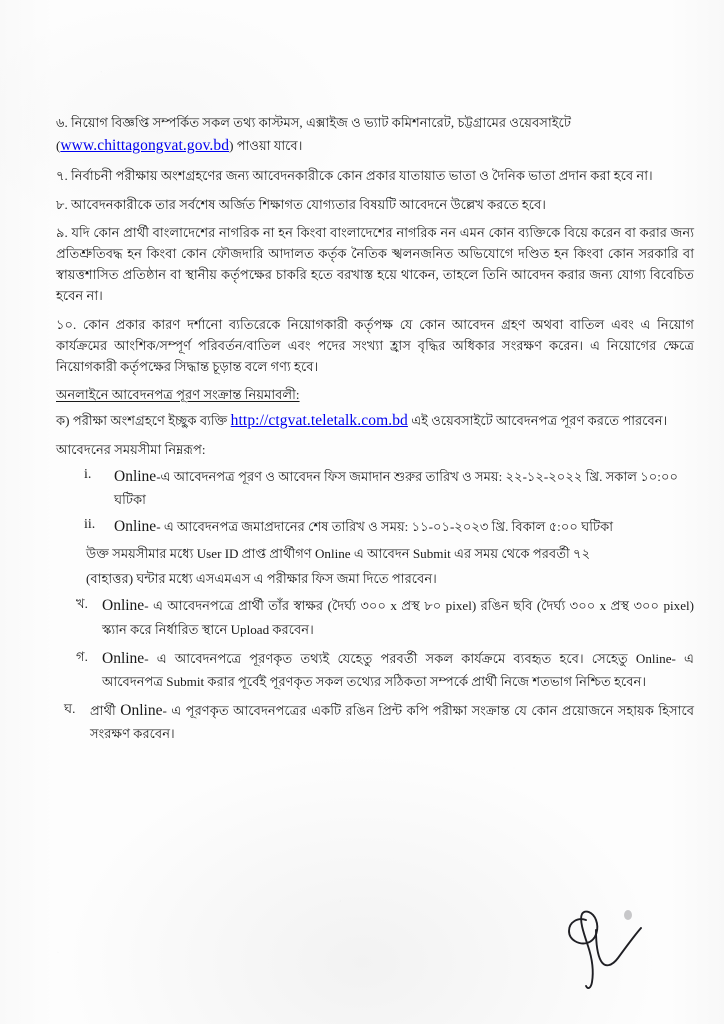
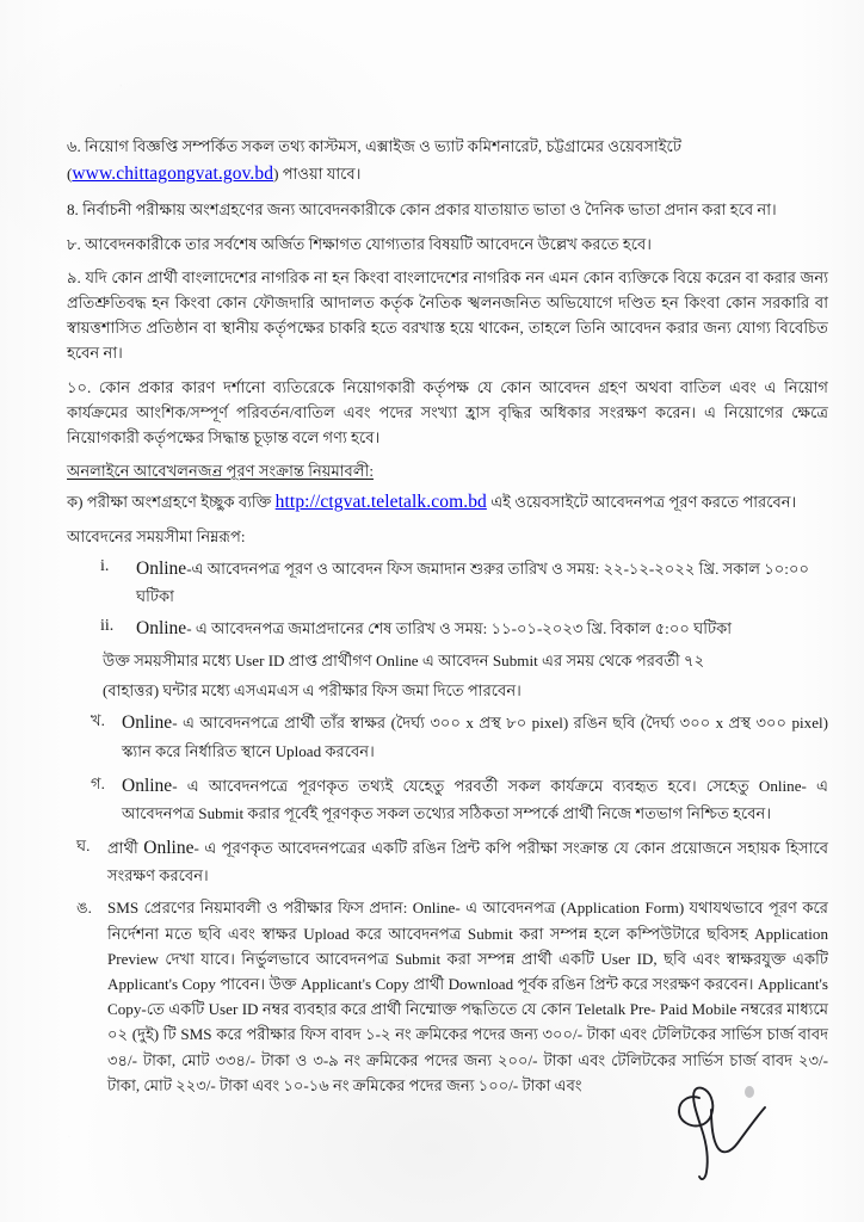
  ৬. নিয়োগ বিজ্ঞপ্তি সম্পর্কিত সকল তথ্য কাস্টমস, এক্সাইজ ও ভ্যাট কমিশনারেট, চট্টগ্রামের ওয়েবসাইটে
  (www.chittagongvat.gov.bd) পাওয়া যাবে।
- ৭. নির্বাচনী পরীক্ষায় অংশগ্রহণের জন্য আবেদনকারীকে কোন প্রকার যাতায়াত ভাতা ও দৈনিক ভাতা প্রদান করা হবে না।
+ 8. নির্বাচনী পরীক্ষায় অংশগ্রহণের জন্য আবেদনকারীকে কোন প্রকার যাতায়াত ভাতা ও দৈনিক ভাতা প্রদান করা হবে না।
  ৮. আবেদনকারীকে তার সর্বশেষ অর্জিত শিক্ষাগত যোগ্যতার বিষয়টি আবেদনে উল্লেখ করতে হবে।
  ৯. যদি কোন প্রার্থী বাংলাদেশের নাগরিক না হন কিংবা বাংলাদেশের নাগরিক নন এমন কোন ব্যক্তিকে বিয়ে করেন বা করার জন্য প্রতিশ্রুতিবদ্ধ হন কিংবা কোন ফৌজদারি আদালত কর্তৃক নৈতিক স্খলনজনিত অভিযোগে দণ্ডিত হন কিংবা কোন সরকারি বা স্বায়ত্তশাসিত প্রতিষ্ঠান বা স্থানীয় কর্তৃপক্ষের চাকরি হতে বরখাস্ত হয়ে থাকেন, তাহলে তিনি আবেদন করার জন্য যোগ্য বিবেচিত হবেন না।
  ১০. কোন প্রকার কারণ দর্শানো ব্যতিরেকে নিয়োগকারী কর্তৃপক্ষ যে কোন আবেদন গ্রহণ অথবা বাতিল এবং এ নিয়োগ কার্যক্রমের আংশিক/সম্পূর্ণ পরিবর্তন/বাতিল এবং পদের সংখ্যা হ্রাস বৃদ্ধির অধিকার সংরক্ষণ করেন। এ নিয়োগের ক্ষেত্রে নিয়োগকারী কর্তৃপক্ষের সিদ্ধান্ত চূড়ান্ত বলে গণ্য হবে।
- অনলাইনে আবেদনপত্র পূরণ সংক্রান্ত নিয়মাবলী:
+ অনলাইনে আবেখলনজন্র পূরণ সংক্রান্ত নিয়মাবলী:
  ক) পরীক্ষা অংশগ্রহণে ইচ্ছুক ব্যক্তি http://ctgvat.teletalk.com.bd এই ওয়েবসাইটে আবেদনপত্র পূরণ করতে পারবেন।
  আবেদনের সময়সীমা নিম্নরূপ:
  i.
  Online-এ আবেদনপত্র পূরণ ও আবেদন ফিস জমাদান শুরুর তারিখ ও সময়: ২২-১২-২০২২ খ্রি. সকাল ১০:০০ ঘটিকা
  ii.
  Online- এ আবেদনপত্র জমাপ্রদানের শেষ তারিখ ও সময়: ১১-০১-২০২৩ খ্রি. বিকাল ৫:০০ ঘটিকা
  উক্ত সময়সীমার মধ্যে User ID প্রাপ্ত প্রার্থীগণ Online এ আবেদন Submit এর সময় থেকে পরবর্তী ৭২
  (বাহাত্তর) ঘন্টার মধ্যে এসএমএস এ পরীক্ষার ফিস জমা দিতে পারবেন।
  খ.
  Online- এ আবেদনপত্রে প্রার্থী তাঁর স্বাক্ষর (দৈর্ঘ্য ৩০০ x প্রস্থ ৮০ pixel) রঙিন ছবি (দৈর্ঘ্য ৩০০ x প্রস্থ ৩০০ pixel) স্ক্যান করে নির্ধারিত স্থানে Upload করবেন।
  গ.
  Online- এ আবেদনপত্রে পূরণকৃত তথ্যই যেহেতু পরবর্তী সকল কার্যক্রমে ব্যবহৃত হবে। সেহেতু Online- এ আবেদনপত্র Submit করার পূর্বেই পূরণকৃত সকল তথ্যের সঠিকতা সম্পর্কে প্রার্থী নিজে শতভাগ নিশ্চিত হবেন।
  ঘ.
  প্রার্থী Online- এ পূরণকৃত আবেদনপত্রের একটি রঙিন প্রিন্ট কপি পরীক্ষা সংক্রান্ত যে কোন প্রয়োজনে সহায়ক হিসাবে সংরক্ষণ করবেন।
+ ঙ.
+ SMS প্রেরণের নিয়মাবলী ও পরীক্ষার ফিস প্রদান: Online- এ আবেদনপত্র (Application Form) যথাযথভাবে পূরণ করে নির্দেশনা মতে ছবি এবং স্বাক্ষর Upload করে আবেদনপত্র Submit করা সম্পন্ন হলে কম্পিউটারে ছবিসহ Application Preview দেখা যাবে। নির্ভুলভাবে আবেদনপত্র Submit করা সম্পন্ন প্রার্থী একটি User ID, ছবি এবং স্বাক্ষরযুক্ত একটি Applicant's Copy পাবেন। উক্ত Applicant's Copy প্রার্থী Download পূর্বক রঙিন প্রিন্ট করে সংরক্ষণ করবেন। Applicant's Copy-তে একটি User ID নম্বর ব্যবহার করে প্রার্থী নিম্মোক্ত পদ্ধতিতে যে কোন Teletalk Pre- Paid Mobile নম্বরের মাধ্যমে ০২ (দুই) টি SMS করে পরীক্ষার ফিস বাবদ ১-২ নং ক্রমিকের পদের জন্য ৩০০/- টাকা এবং টেলিটকের সার্ভিস চার্জ বাবদ ৩৪/- টাকা, মোট ৩৩৪/- টাকা ও ৩-৯ নং ক্রমিকের পদের জন্য ২০০/- টাকা এবং টেলিটকের সার্ভিস চার্জ বাবদ ২৩/- টাকা, মোট ২২৩/- টাকা এবং ১০-১৬ নং ক্রমিকের পদের জন্য ১০০/- টাকা এবং
